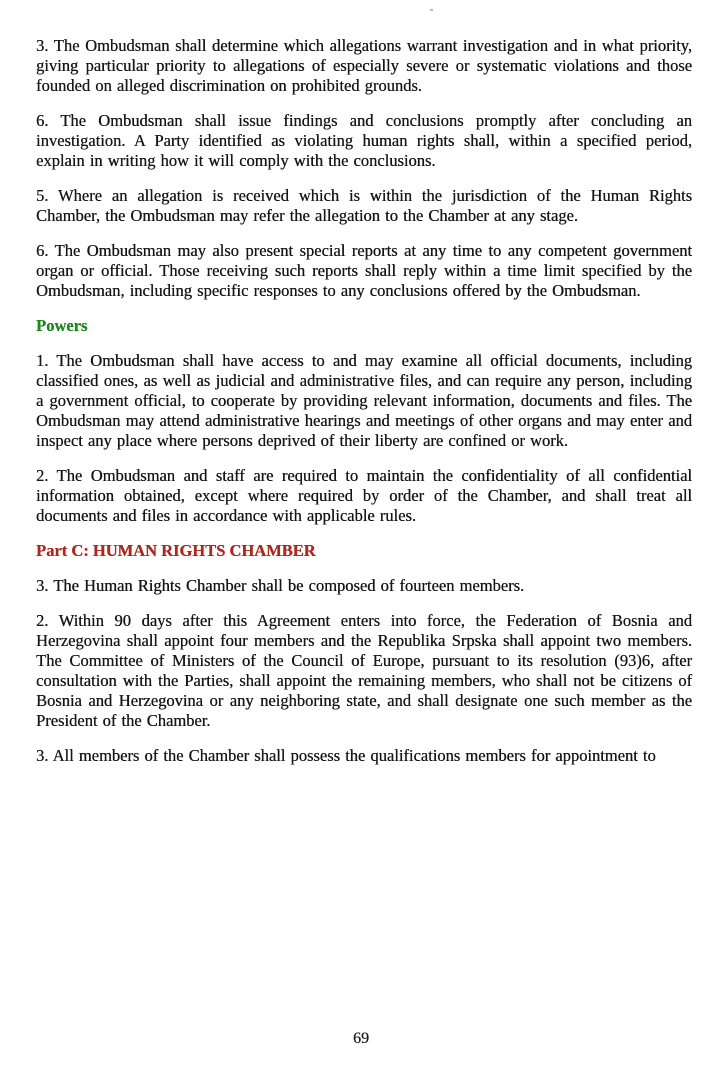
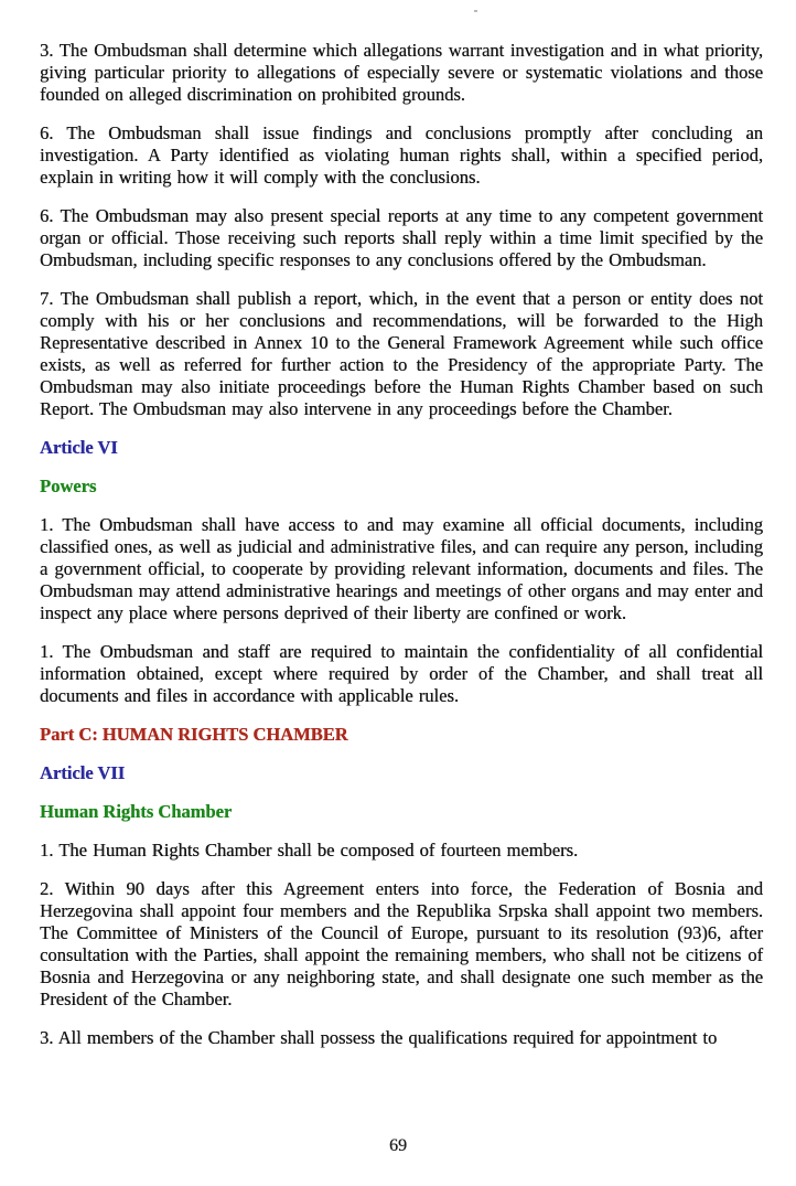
  3. The Ombudsman shall determine which allegations warrant investigation and in what priority, giving particular priority to allegations of especially severe or systematic violations and those founded on alleged discrimination on prohibited grounds.
  6. The Ombudsman shall issue findings and conclusions promptly after concluding an investigation. A Party identified as violating human rights shall, within a specified period, explain in writing how it will comply with the conclusions.
- 5. Where an allegation is received which is within the jurisdiction of the Human Rights Chamber, the Ombudsman may refer the allegation to the Chamber at any stage.
  6. The Ombudsman may also present special reports at any time to any competent government organ or official. Those receiving such reports shall reply within a time limit specified by the Ombudsman, including specific responses to any conclusions offered by the Ombudsman.
+ 7. The Ombudsman shall publish a report, which, in the event that a person or entity does not comply with his or her conclusions and recommendations, will be forwarded to the High Representative described in Annex 10 to the General Framework Agreement while such office exists, as well as referred for further action to the Presidency of the appropriate Party. The Ombudsman may also initiate proceedings before the Human Rights Chamber based on such Report. The Ombudsman may also intervene in any proceedings before the Chamber.
+ Article VI
  Powers
  1. The Ombudsman shall have access to and may examine all official documents, including classified ones, as well as judicial and administrative files, and can require any person, including a government official, to cooperate by providing relevant information, documents and files. The Ombudsman may attend administrative hearings and meetings of other organs and may enter and inspect any place where persons deprived of their liberty are confined or work.
- 2. The Ombudsman and staff are required to maintain the confidentiality of all confidential information obtained, except where required by order of the Chamber, and shall treat all documents and files in accordance with applicable rules.
+ 1. The Ombudsman and staff are required to maintain the confidentiality of all confidential information obtained, except where required by order of the Chamber, and shall treat all documents and files in accordance with applicable rules.
  Part C: HUMAN RIGHTS CHAMBER
+ Article VII
+ Human Rights Chamber
- 3. The Human Rights Chamber shall be composed of fourteen members.
+ 1. The Human Rights Chamber shall be composed of fourteen members.
  2. Within 90 days after this Agreement enters into force, the Federation of Bosnia and Herzegovina shall appoint four members and the Republika Srpska shall appoint two members. The Committee of Ministers of the Council of Europe, pursuant to its resolution (93)6, after consultation with the Parties, shall appoint the remaining members, who shall not be citizens of Bosnia and Herzegovina or any neighboring state, and shall designate one such member as the President of the Chamber.
- 3. All members of the Chamber shall possess the qualifications members for appointment to
+ 3. All members of the Chamber shall possess the qualifications required for appointment to
  69
